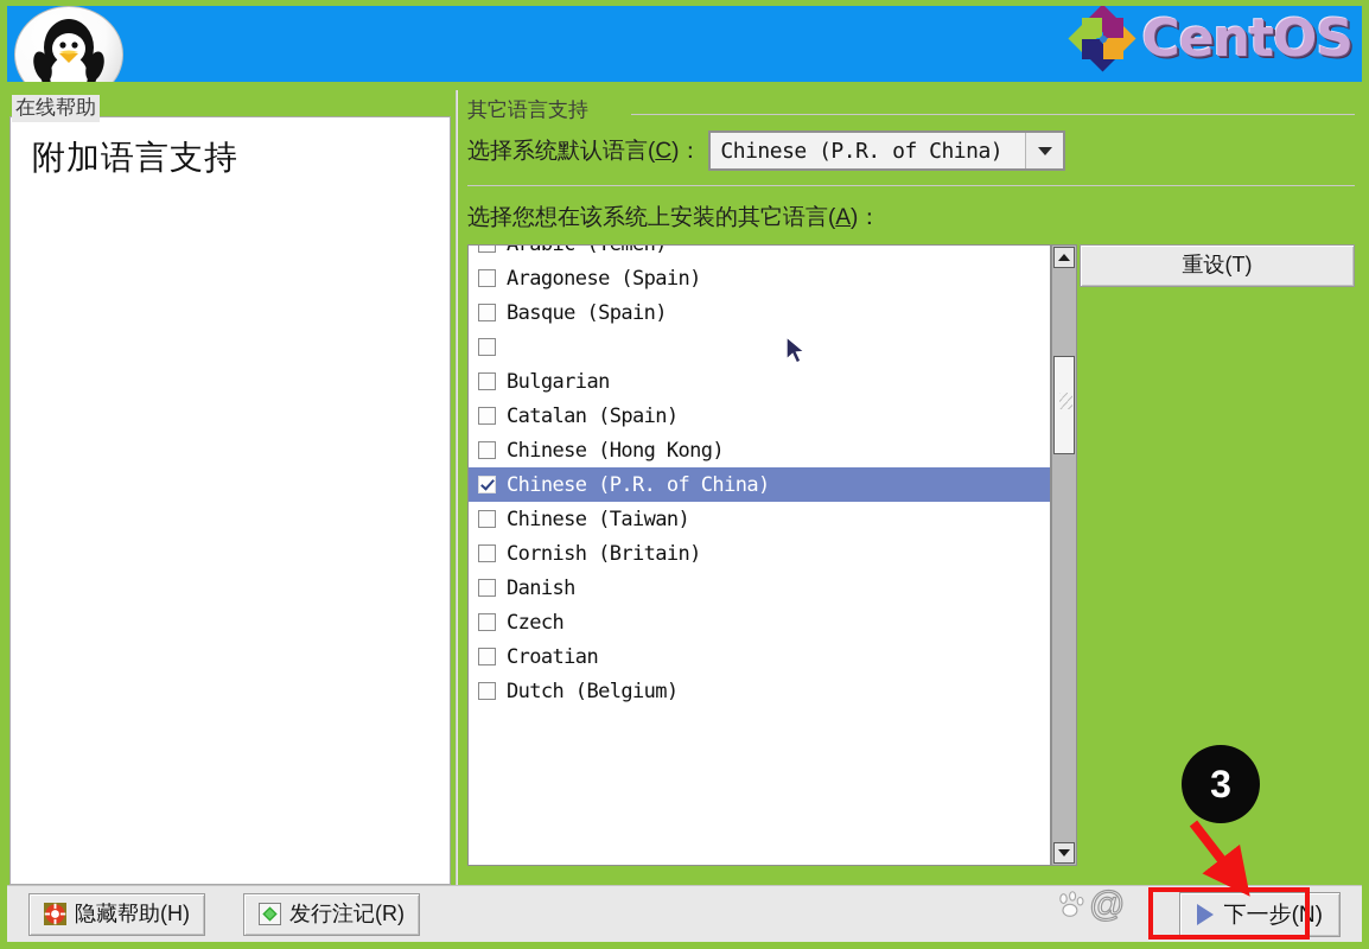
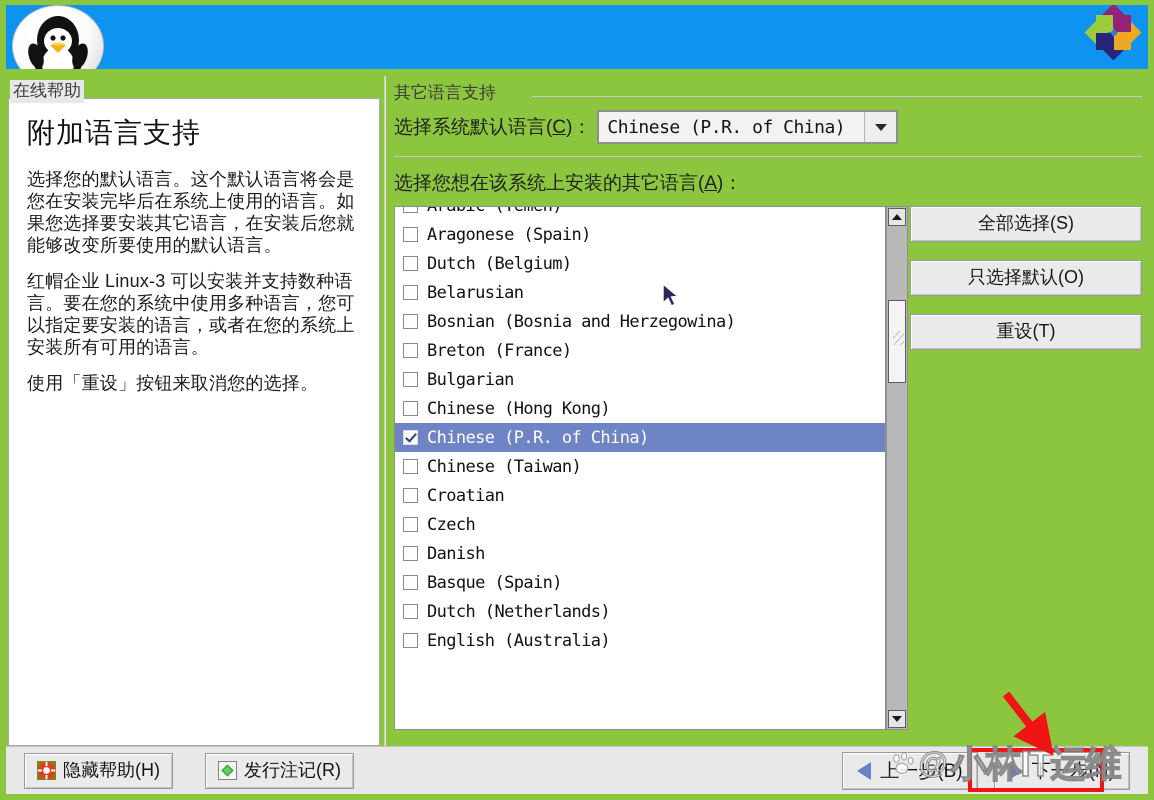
- CentOS
  在线帮助
  附加语言支持
+ 选择您的默认语言。这个默认语言将会是您在安装完毕后在系统上使用的语言。如果您选择要安装其它语言，在安装后您就能够改变所要使用的默认语言。
+ 红帽企业 Linux-3 可以安装并支持数种语言。要在您的系统中使用多种语言，您可以指定要安装的语言，或者在您的系统上安装所有可用的语言。
+ 使用「重设」按钮来取消您的选择。
  其它语言支持
  选择系统默认语言(C)：
  Chinese (P.R. of China)
  选择您想在该系统上安装的其它语言(A)：
  Aragonese (Spain)
- Basque (Spain)
+ Dutch (Belgium)
+ Belarusian
+ Bosnian (Bosnia and Herzegowina)
+ Breton (France)
  Bulgarian
- Catalan (Spain)
  Chinese (Hong Kong)
  Chinese (P.R. of China)
  Chinese (Taiwan)
- Cornish (Britain)
- Danish
+ Croatian
  Czech
- Croatian
+ Danish
- Dutch (Belgium)
+ Basque (Spain)
+ Dutch (Netherlands)
+ English (Australia)
+ 全部选择(S)
+ 只选择默认(O)
  重设(T)
  隐藏帮助(H)
  发行注记(R)
+ 上一步(B)
  下一步(N)
- 3
  @
+ 小林IT运维
